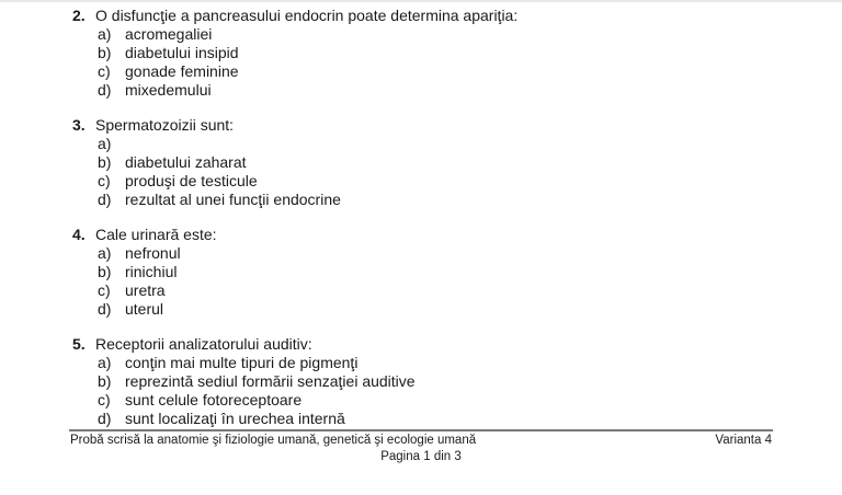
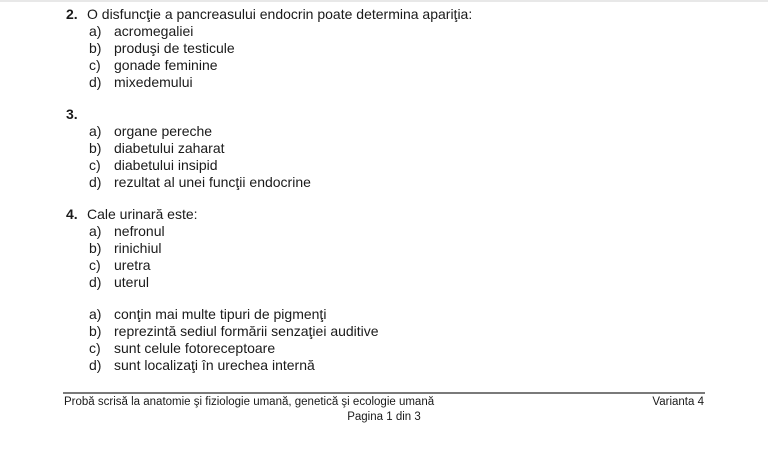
  2.
  O disfuncţie a pancreasului endocrin poate determina apariţia:
  a)
  acromegaliei
  b)
- diabetului insipid
+ produşi de testicule
  c)
  gonade feminine
  d)
  mixedemului
  3.
- Spermatozoizii sunt:
  a)
+ organe pereche
  b)
  diabetului zaharat
  c)
- produşi de testicule
+ diabetului insipid
  d)
  rezultat al unei funcţii endocrine
  4.
  Cale urinară este:
  a)
  nefronul
  b)
  rinichiul
  c)
  uretra
  d)
  uterul
- 5.
- Receptorii analizatorului auditiv:
  a)
  conţin mai multe tipuri de pigmenţi
  b)
  reprezintă sediul formării senzaţiei auditive
  c)
  sunt celule fotoreceptoare
  d)
  sunt localizaţi în urechea internă
  Probă scrisă la anatomie şi fiziologie umană, genetică şi ecologie umană
  Varianta 4
  Pagina 1 din 3
